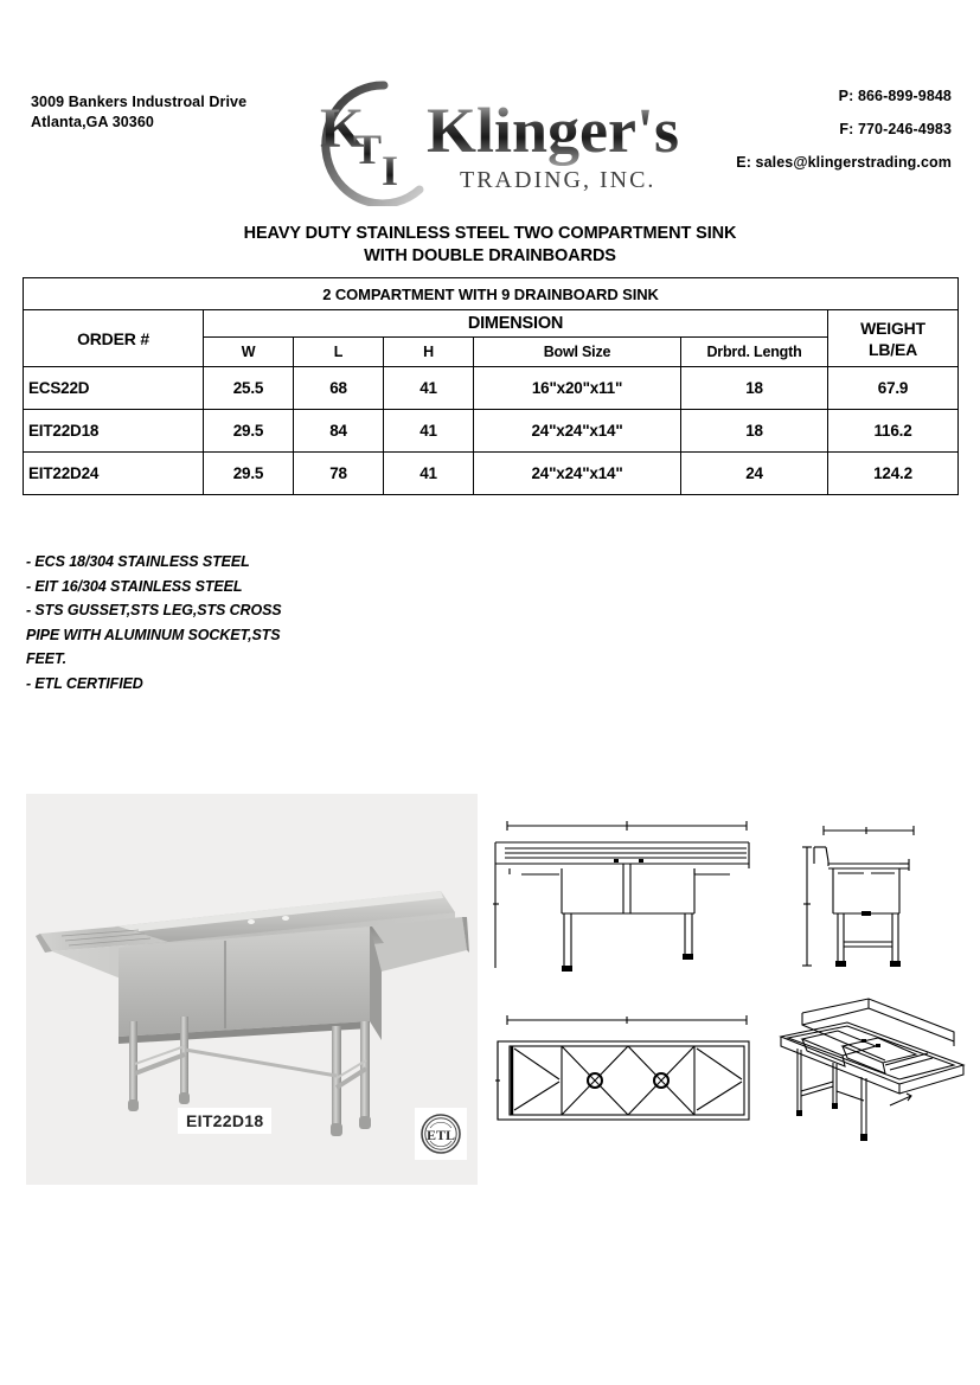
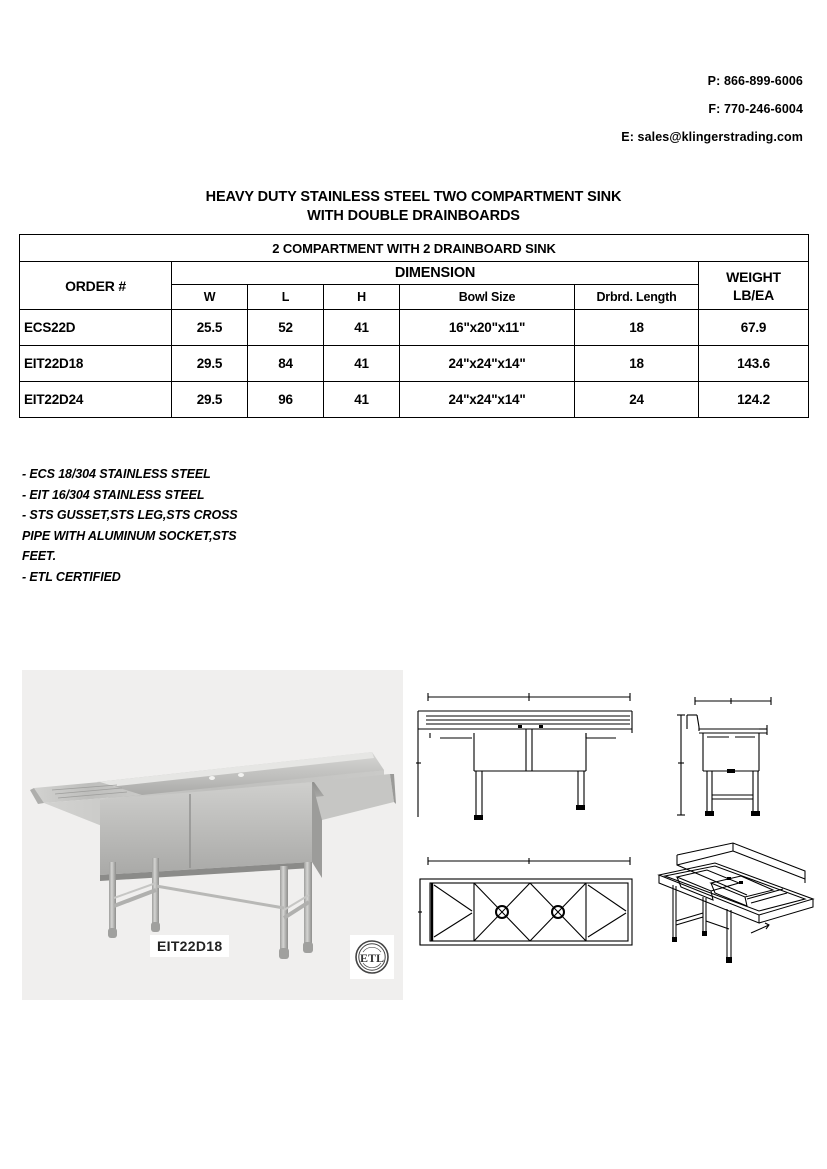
- 3009 Bankers Industroal Drive
- Atlanta,GA 30360
- K
- T
- I
- Klinger's
- TRADING, INC.
- P: 866-899-9848
+ P: 866-899-6006
- F: 770-246-4983
+ F: 770-246-6004
  E: sales@klingerstrading.com
  HEAVY DUTY STAINLESS STEEL TWO COMPARTMENT SINK
  WITH DOUBLE DRAINBOARDS
- 2 COMPARTMENT WITH 9 DRAINBOARD SINK
+ 2 COMPARTMENT WITH 2 DRAINBOARD SINK
  ORDER #	DIMENSION	WEIGHT LB/EA
  W	L	H	Bowl Size	Drbrd. Length
- ECS22D	25.5	68	41	16"x20"x11"	18	67.9
+ ECS22D	25.5	52	41	16"x20"x11"	18	67.9
- EIT22D18	29.5	84	41	24"x24"x14"	18	116.2
+ EIT22D18	29.5	84	41	24"x24"x14"	18	143.6
- EIT22D24	29.5	78	41	24"x24"x14"	24	124.2
+ EIT22D24	29.5	96	41	24"x24"x14"	24	124.2
  - ECS 18/304 STAINLESS STEEL
  - EIT 16/304 STAINLESS STEEL
  - STS GUSSET,STS LEG,STS CROSS
  PIPE WITH ALUMINUM SOCKET,STS
  FEET.
  - ETL CERTIFIED
  EIT22D18
  ETL
